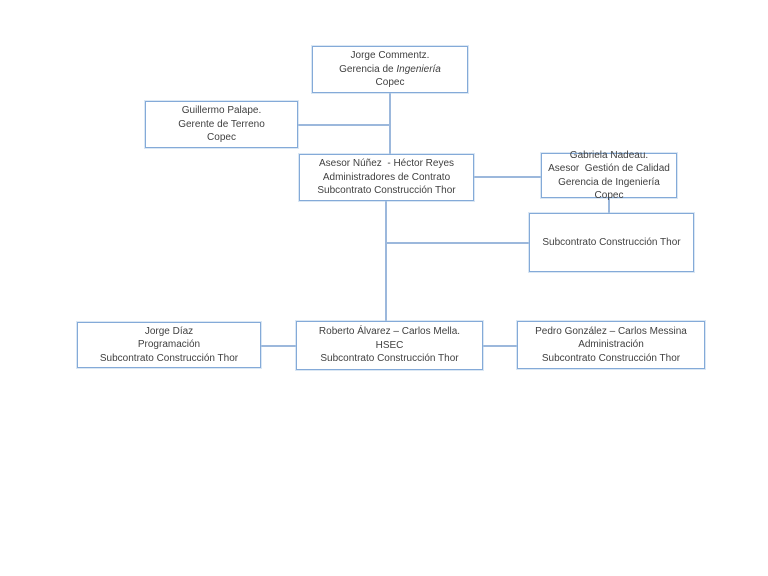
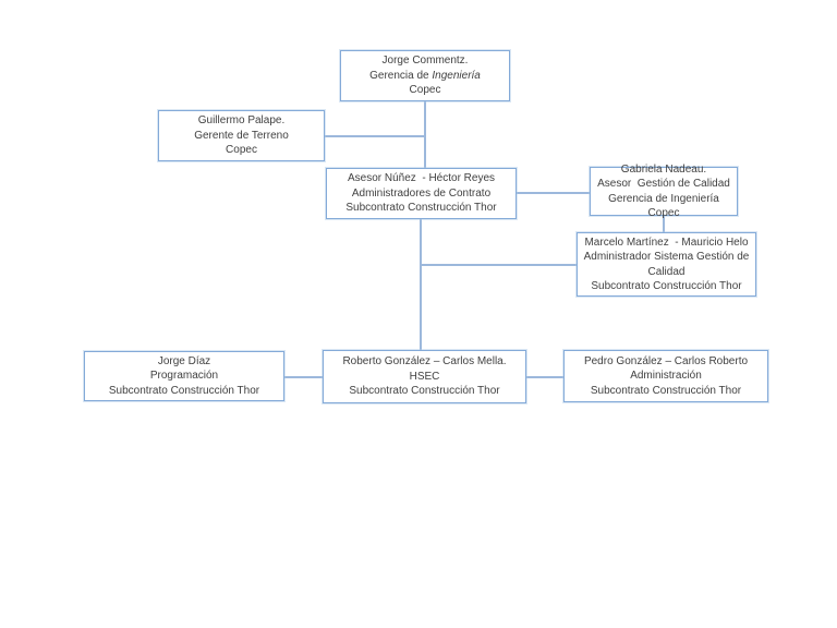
  Jorge Commentz.
  Gerencia de Ingeniería
  Copec
  Guillermo Palape.
  Gerente de Terreno
  Copec
  Asesor Núñez - Héctor Reyes
  Administradores de Contrato
  Subcontrato Construcción Thor
  Gabriela Nadeau.
  Asesor Gestión de Calidad
  Gerencia de Ingeniería Copec
+ Marcelo Martínez - Mauricio Helo
+ Administrador Sistema Gestión de Calidad
  Subcontrato Construcción Thor
  Jorge Díaz
  Programación
  Subcontrato Construcción Thor
- Roberto Álvarez – Carlos Mella.
+ Roberto González – Carlos Mella.
  HSEC
  Subcontrato Construcción Thor
- Pedro González – Carlos Messina
+ Pedro González – Carlos Roberto
  Administración
  Subcontrato Construcción Thor
